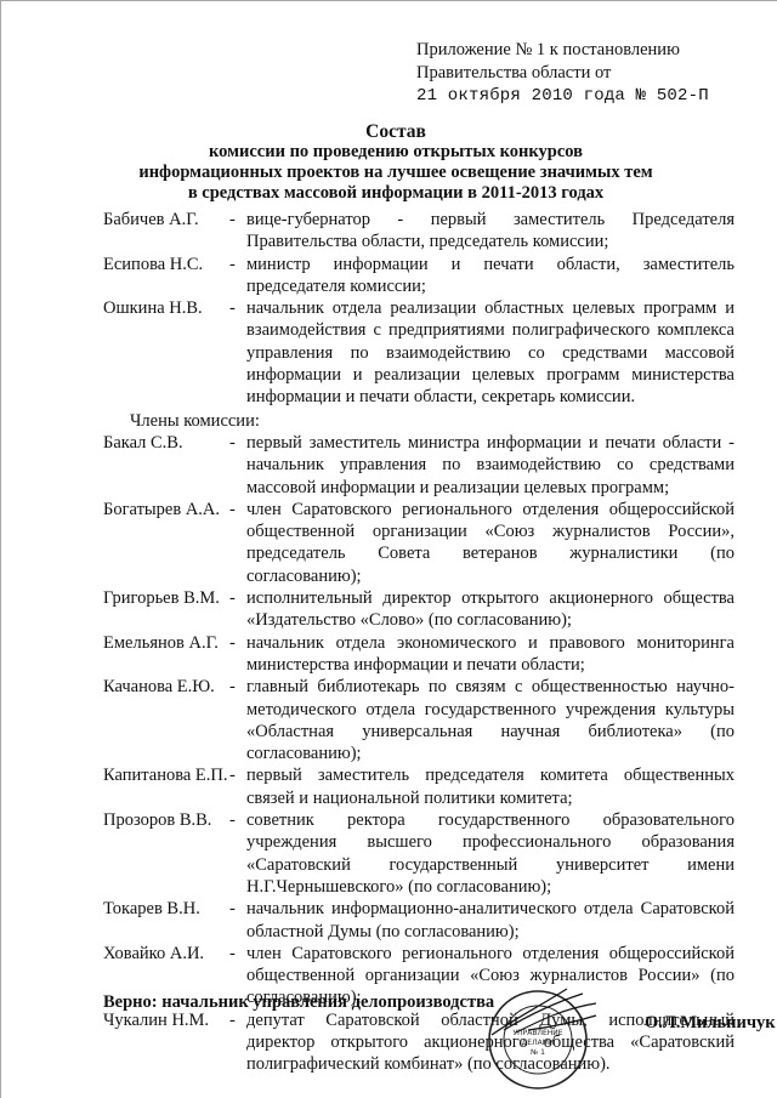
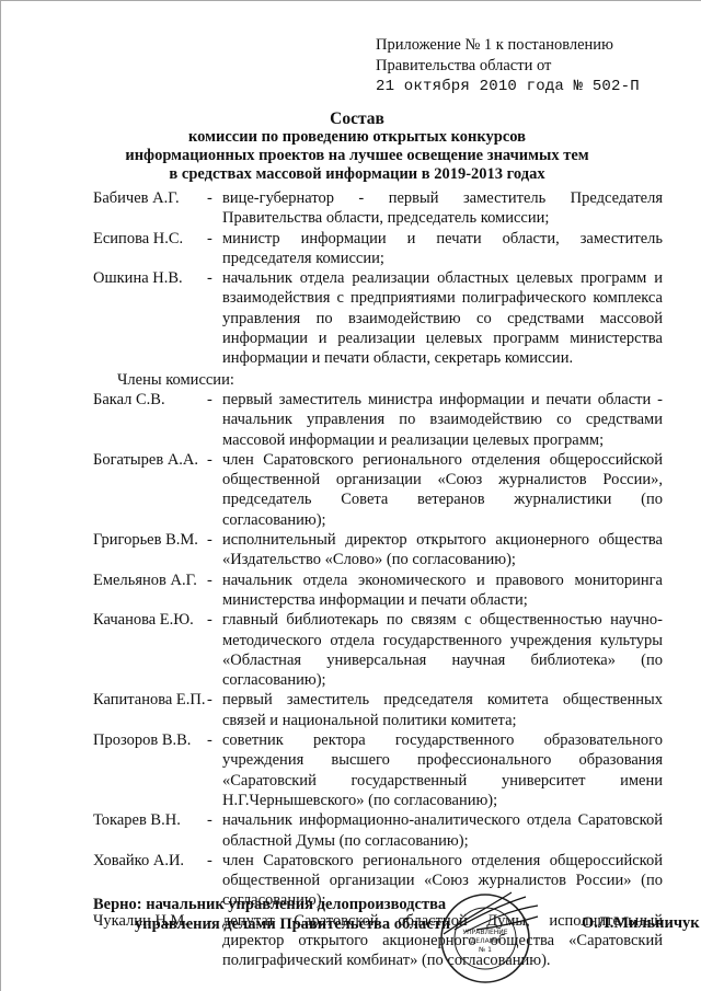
  Приложение № 1 к постановлению
  Правительства области от
  21 октября 2010 года № 502-П
  Состав
  комиссии по проведению открытых конкурсов
  информационных проектов на лучшее освещение значимых тем
- в средствах массовой информации в 2011-2013 годах
+ в средствах массовой информации в 2019-2013 годах
  Бабичев А.Г.
  -
  вице-губернатор - первый заместитель Председателя Правительства области, председатель комиссии;
  Есипова Н.С.
  -
  министр информации и печати области, заместитель председателя комиссии;
  Ошкина Н.В.
  -
  начальник отдела реализации областных целевых программ и взаимодействия с предприятиями полиграфического комплекса управления по взаимодействию со средствами массовой информации и реализации целевых программ министерства информации и печати области, секретарь комиссии.
  Члены комиссии:
  Бакал С.В.
  -
  первый заместитель министра информации и печати области - начальник управления по взаимодействию со средствами массовой информации и реализации целевых программ;
  Богатырев А.А.
  -
  член Саратовского регионального отделения общероссийской общественной организации «Союз журналистов России», председатель Совета ветеранов журналистики (по согласованию);
  Григорьев В.М.
  -
  исполнительный директор открытого акционерного общества «Издательство «Слово» (по согласованию);
  Емельянов А.Г.
  -
  начальник отдела экономического и правового мониторинга министерства информации и печати области;
  Качанова Е.Ю.
  -
  главный библиотекарь по связям с общественностью научно-методического отдела государственного учреждения культуры «Областная универсальная научная библиотека» (по согласованию);
  Капитанова Е.П
  -
  первый заместитель председателя комитета общественных связей и национальной политики комитета;
  Прозоров В.В.
  -
  советник ректора государственного образовательного учреждения высшего профессионального образования «Саратовский государственный университет имени Н.Г.Чернышевского» (по согласованию);
  Токарев В.Н.
  -
  начальник информационно-аналитического отдела Саратовской областной Думы (по согласованию);
  Ховайко А.И.
  -
  член Саратовского регионального отделения общероссийской общественной организации «Союз журналистов России» (по согласованию);
  Чукалин Н.М.
  -
  депутат Саратовской областной Дуы, исполнительный директор открытого акционеного общетва «Саратовский полиграфический комбинат» (по согласованию).
  Верно: начальник управления делопроизводства
+ управления делами Правительства области
  О.Л.Мильничук
